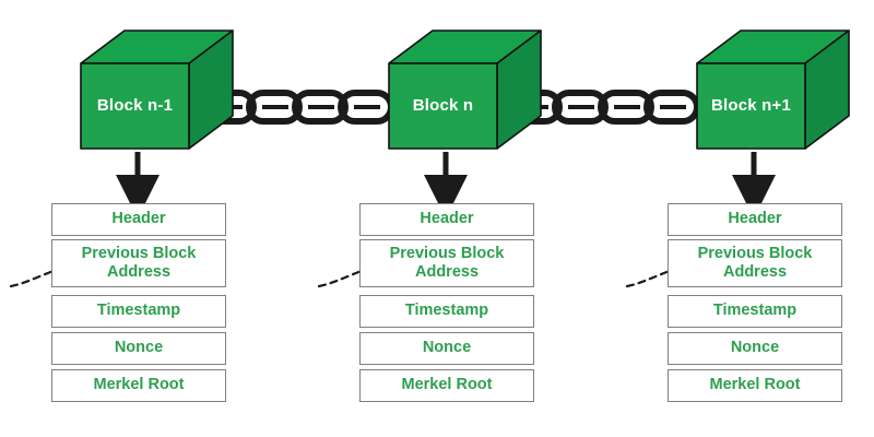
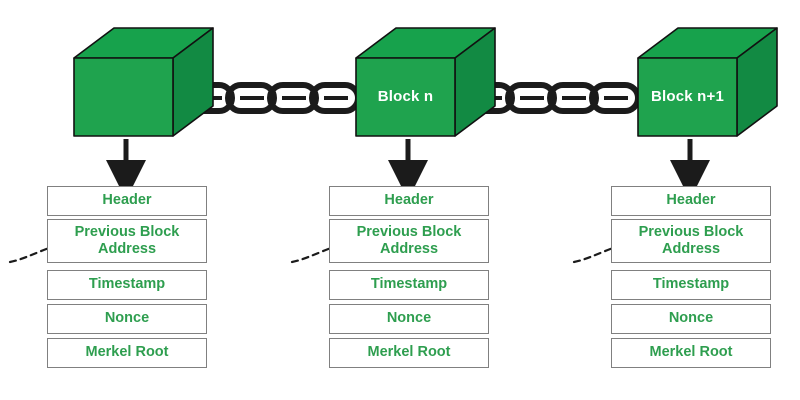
- Block n-1
  Block n
  Block n+1
  Header
  Previous Block Address
  Timestamp
  Nonce
  Merkel Root
  Header
  Previous Block Address
  Timestamp
  Nonce
  Merkel Root
  Header
  Previous Block Address
  Timestamp
  Nonce
  Merkel Root
